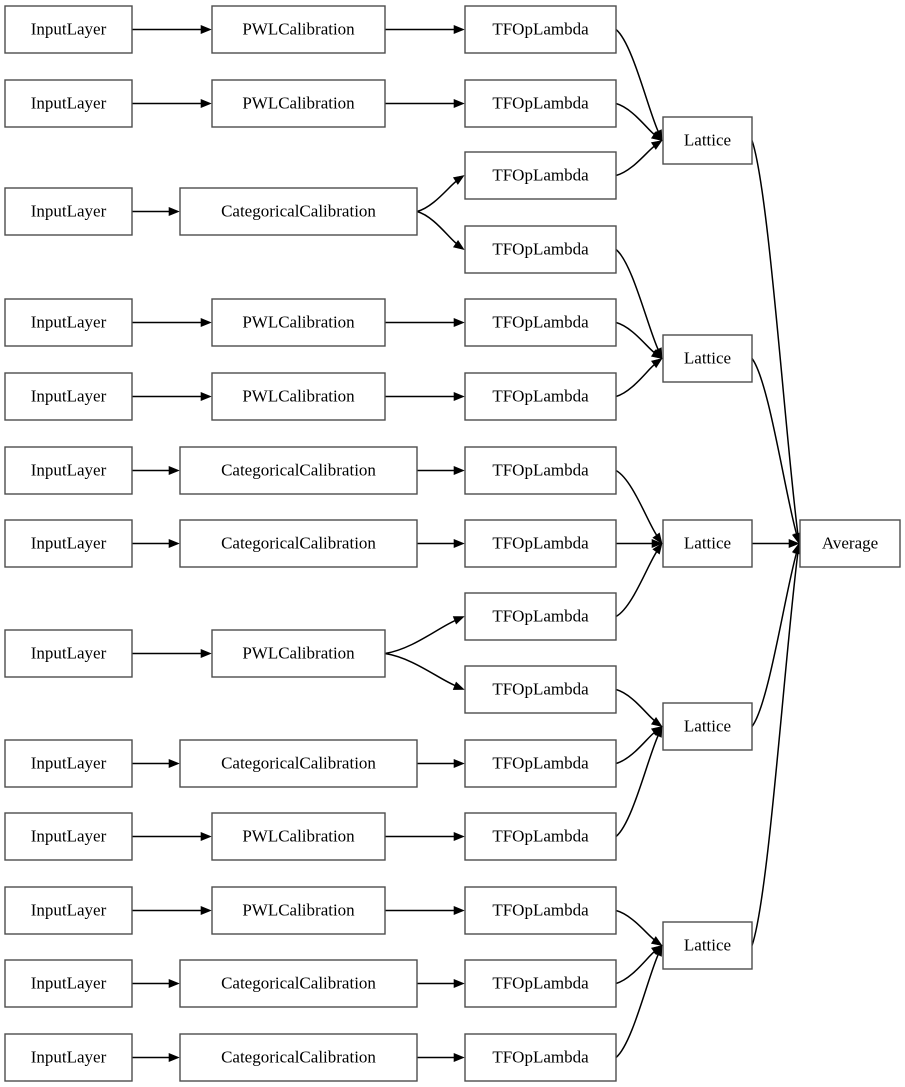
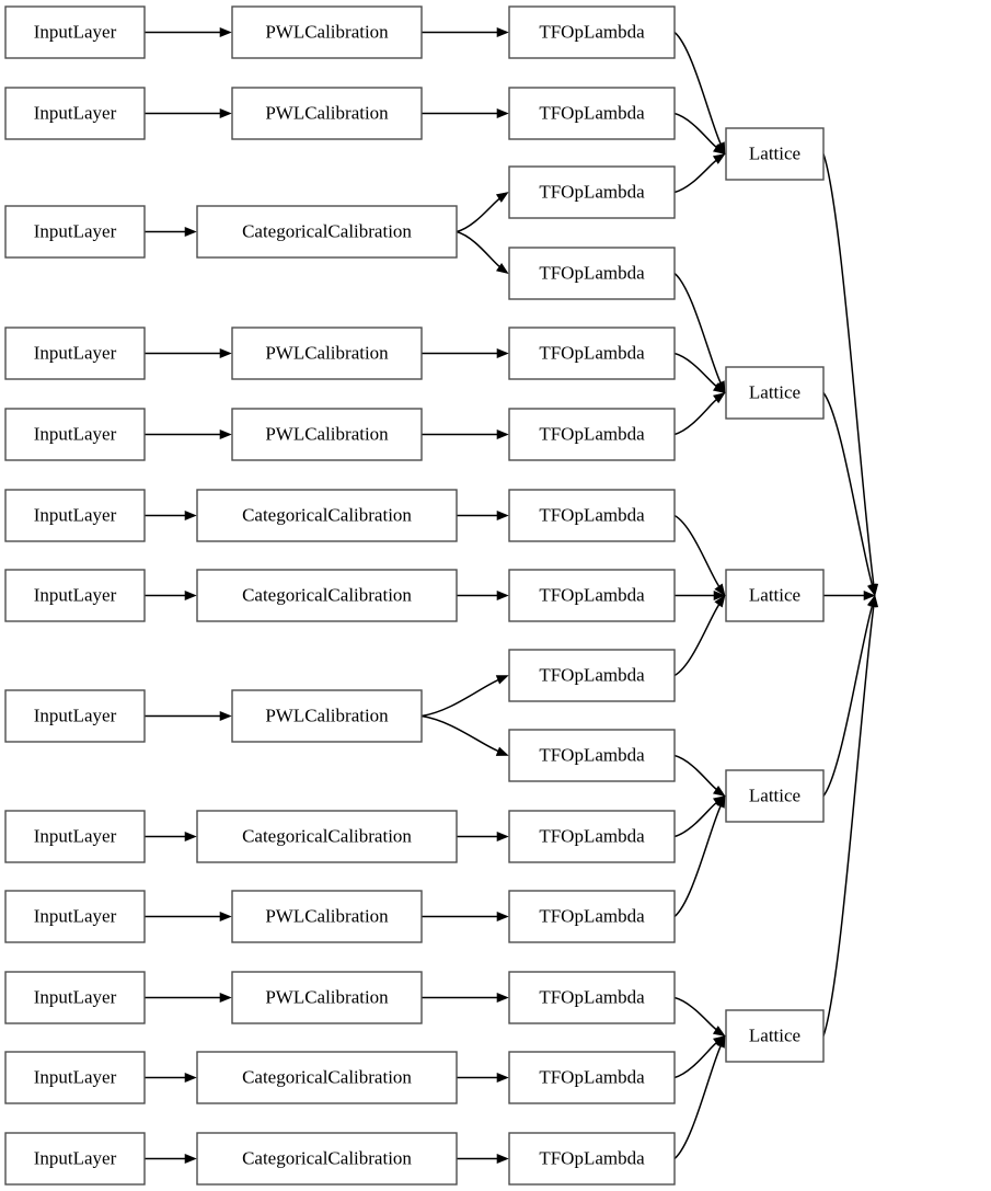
  InputLayer
  InputLayer
  InputLayer
  InputLayer
  InputLayer
  InputLayer
  InputLayer
  InputLayer
  InputLayer
  InputLayer
  InputLayer
  InputLayer
  InputLayer
  PWLCalibration
  PWLCalibration
  CategoricalCalibration
  PWLCalibration
  PWLCalibration
  CategoricalCalibration
  CategoricalCalibration
  PWLCalibration
  CategoricalCalibration
  PWLCalibration
  PWLCalibration
  CategoricalCalibration
  CategoricalCalibration
  TFOpLambda
  TFOpLambda
  TFOpLambda
  TFOpLambda
  TFOpLambda
  TFOpLambda
  TFOpLambda
  TFOpLambda
  TFOpLambda
  TFOpLambda
  TFOpLambda
  TFOpLambda
  TFOpLambda
  TFOpLambda
  TFOpLambda
  Lattice
  Lattice
  Lattice
  Lattice
  Lattice
- Average
